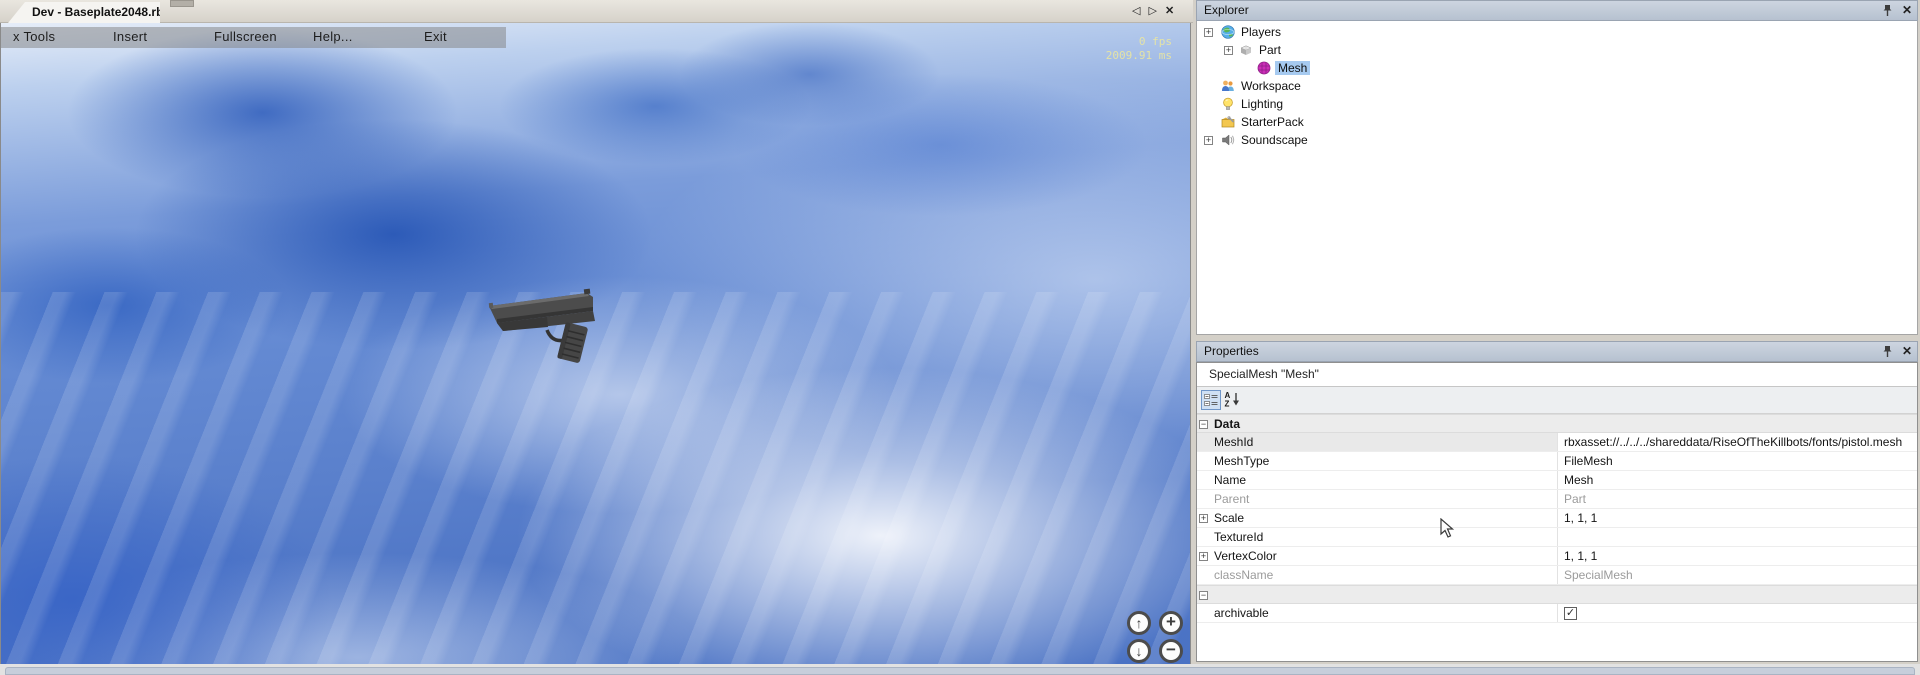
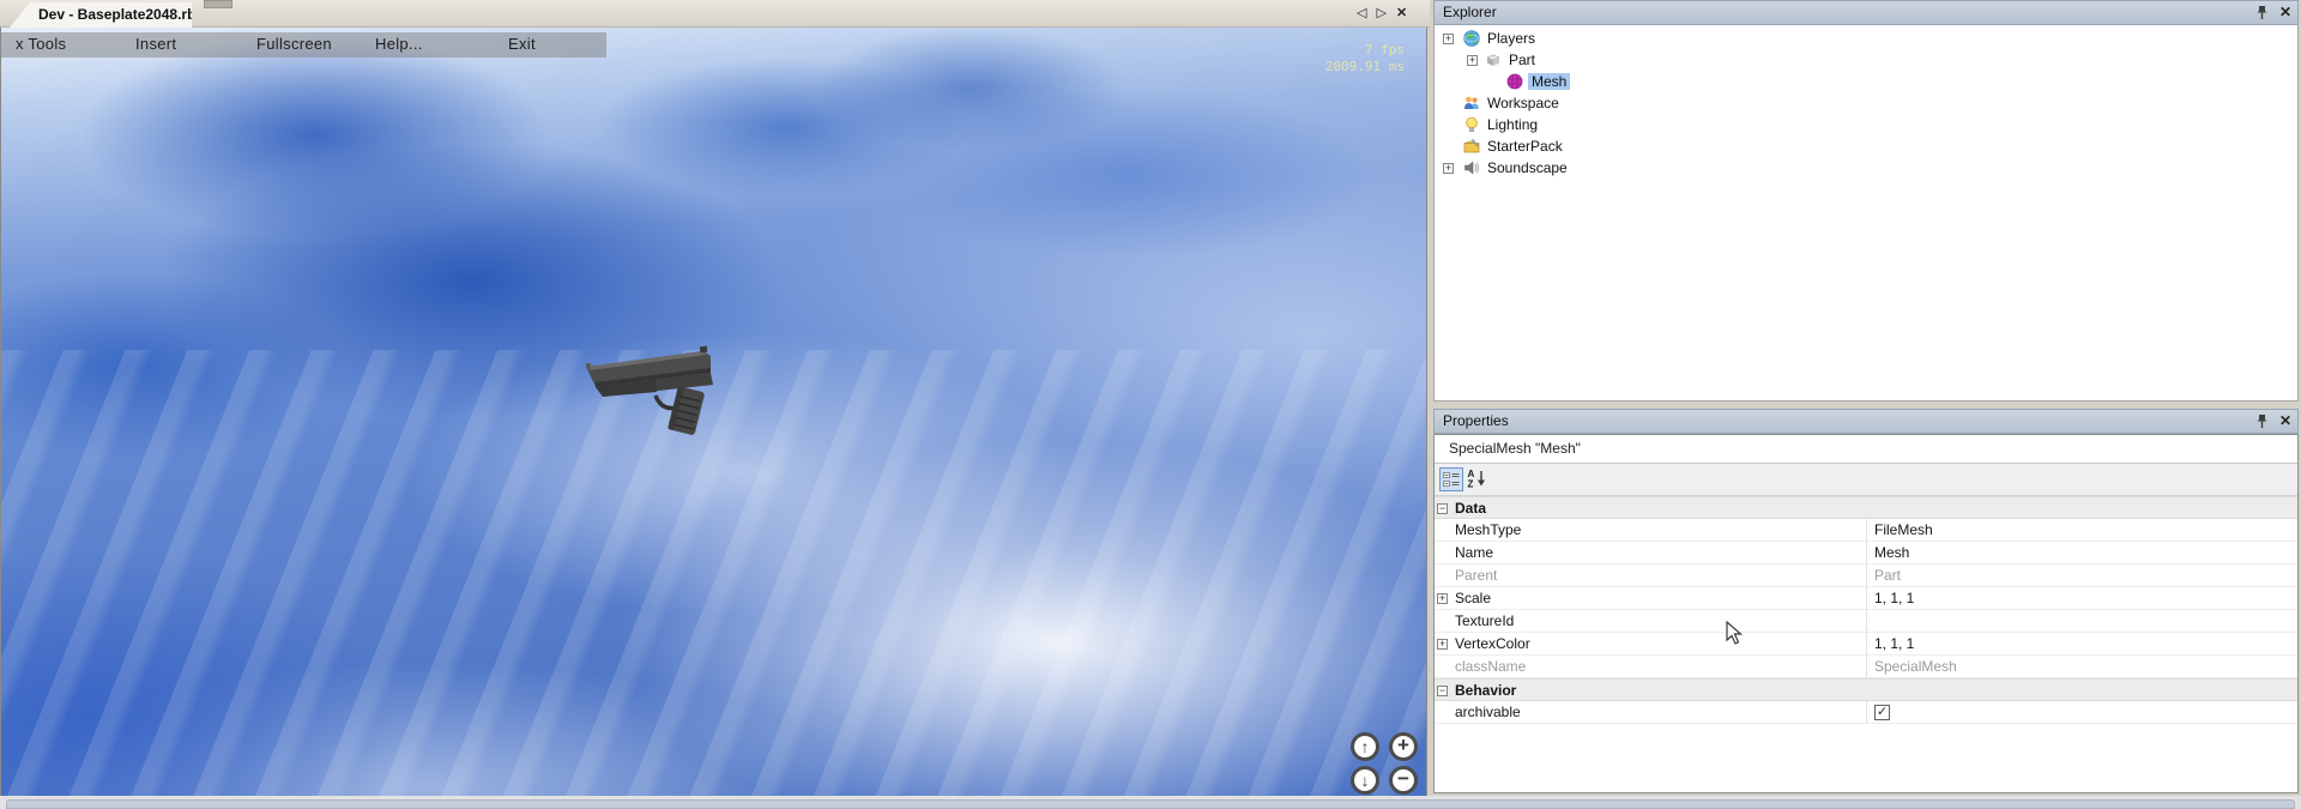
  Dev - Baseplate2048.rb
  ◁
  ▷
  ✕
  x Tools
  Insert
  Fullscreen
  Help...
  Exit
- 0 fps
+ 7 fps
  2009.91 ms
  ↑
  +
  ↓
  −
  Explorer
  ✕
  +
  Players
  +
  Part
  Mesh
  Workspace
  Lighting
  StarterPack
  +
  Soundscape
  Properties
  ✕
  SpecialMesh "Mesh"
  A
  Z
  −
  Data
- MeshId
- rbxasset://../../../shareddata/RiseOfTheKillbots/fonts/pistol.mesh
  MeshType
  FileMesh
  Name
  Mesh
  Parent
  Part
  +
  Scale
  1, 1, 1
  TextureId
  +
  VertexColor
  1, 1, 1
  className
  SpecialMesh
  −
+ Behavior
  archivable
  ✓
